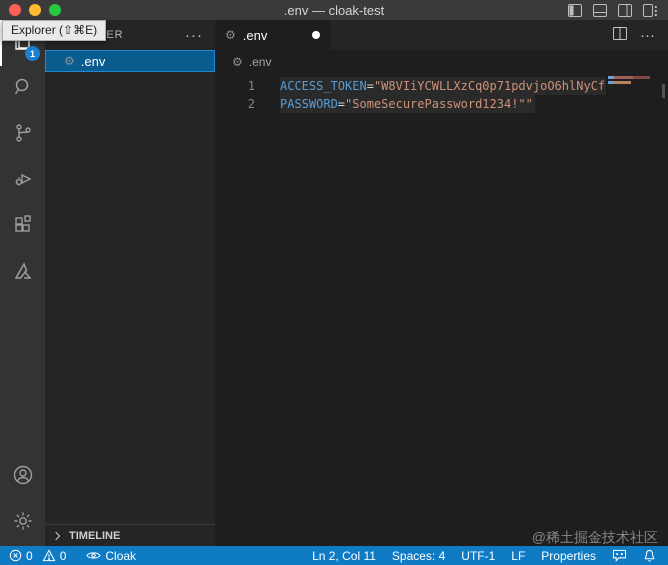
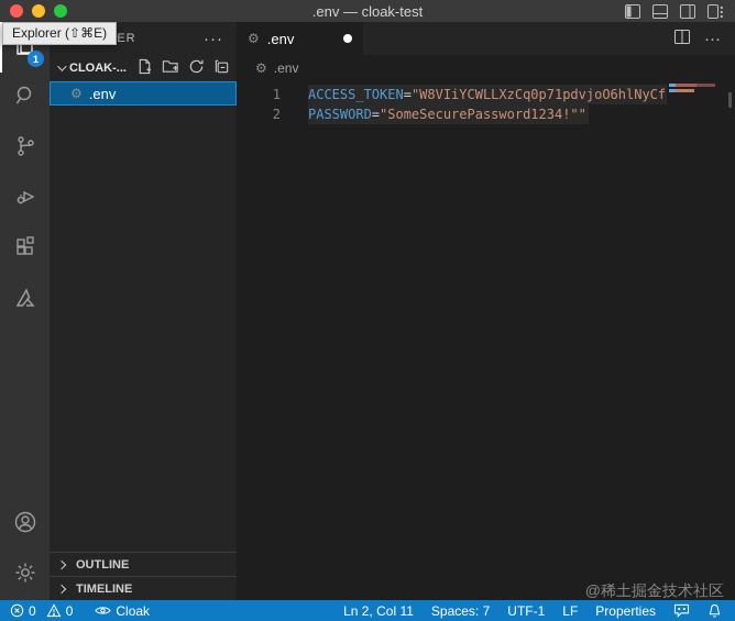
  .env — cloak-test
  1
  ···
+ CLOAK-...
  ⚙
  .env
+ OUTLINE
  TIMELINE
  ⚙
  .env
  ···
  ⚙
  .env
  1
  ACCESS_TOKEN="W8VIiYCWLLXzCq0p71pdvjoO6hlNyCf
  2
  PASSWORD="SomeSecurePassword1234!""
  0
  0
  Cloak
  Ln 2, Col 11
- Spaces: 4
+ Spaces: 7
  UTF-1
  LF
  Properties
  Explorer (⇧⌘E)
  @稀土掘金技术社区
